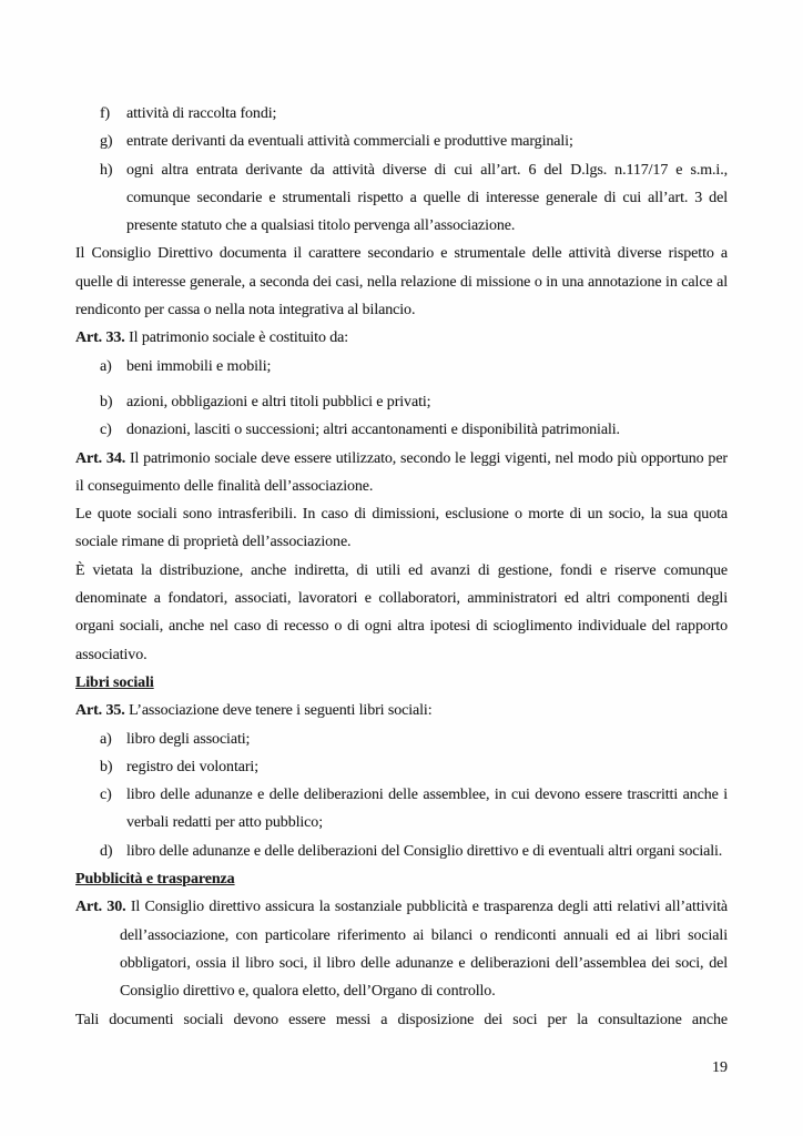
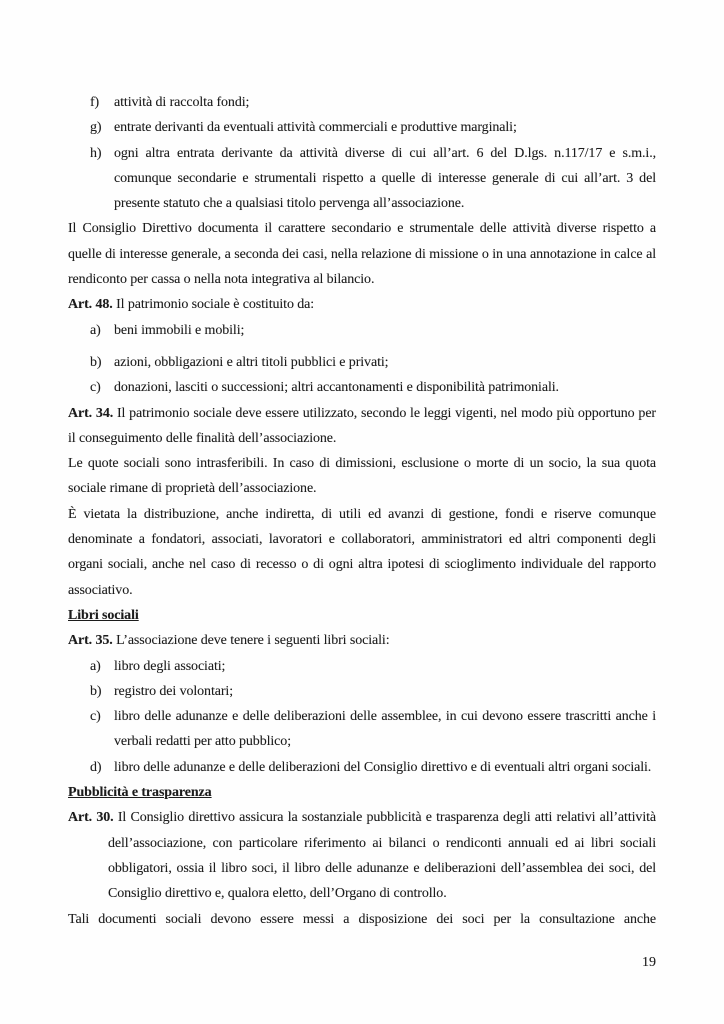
  f)
  attività di raccolta fondi;
  g)
  entrate derivanti da eventuali attività commerciali e produttive marginali;
  h)
  ogni altra entrata derivante da attività diverse di cui all’art. 6 del D.lgs. n.117/17 e s.m.i., comunque secondarie e strumentali rispetto a quelle di interesse generale di cui all’art. 3 del presente statuto che a qualsiasi titolo pervenga all’associazione.
  Il Consiglio Direttivo documenta il carattere secondario e strumentale delle attività diverse rispetto a quelle di interesse generale, a seconda dei casi, nella relazione di missione o in una annotazione in calce al rendiconto per cassa o nella nota integrativa al bilancio.
- Art. 33. Il patrimonio sociale è costituito da:
+ Art. 48. Il patrimonio sociale è costituito da:
  a)
  beni immobili e mobili;
  b)
  azioni, obbligazioni e altri titoli pubblici e privati;
  c)
  donazioni, lasciti o successioni; altri accantonamenti e disponibilità patrimoniali.
  Art. 34. Il patrimonio sociale deve essere utilizzato, secondo le leggi vigenti, nel modo più opportuno per il conseguimento delle finalità dell’associazione.
  Le quote sociali sono intrasferibili. In caso di dimissioni, esclusione o morte di un socio, la sua quota sociale rimane di proprietà dell’associazione.
  È vietata la distribuzione, anche indiretta, di utili ed avanzi di gestione, fondi e riserve comunque denominate a fondatori, associati, lavoratori e collaboratori, amministratori ed altri componenti degli organi sociali, anche nel caso di recesso o di ogni altra ipotesi di scioglimento individuale del rapporto associativo.
  Libri sociali
  Art. 35. L’associazione deve tenere i seguenti libri sociali:
  a)
  libro degli associati;
  b)
  registro dei volontari;
  c)
  libro delle adunanze e delle deliberazioni delle assemblee, in cui devono essere trascritti anche i verbali redatti per atto pubblico;
  d)
  libro delle adunanze e delle deliberazioni del Consiglio direttivo e di eventuali altri organi sociali.
  Pubblicità e trasparenza
  Art. 30. Il Consiglio direttivo assicura la sostanziale pubblicità e trasparenza degli atti relativi all’attività dell’associazione, con particolare riferimento ai bilanci o rendiconti annuali ed ai libri sociali obbligatori, ossia il libro soci, il libro delle adunanze e deliberazioni dell’assemblea dei soci, del Consiglio direttivo e, qualora eletto, dell’Organo di controllo.
  Tali documenti sociali devono essere messi a disposizione dei soci per la consultazione anche
  19
